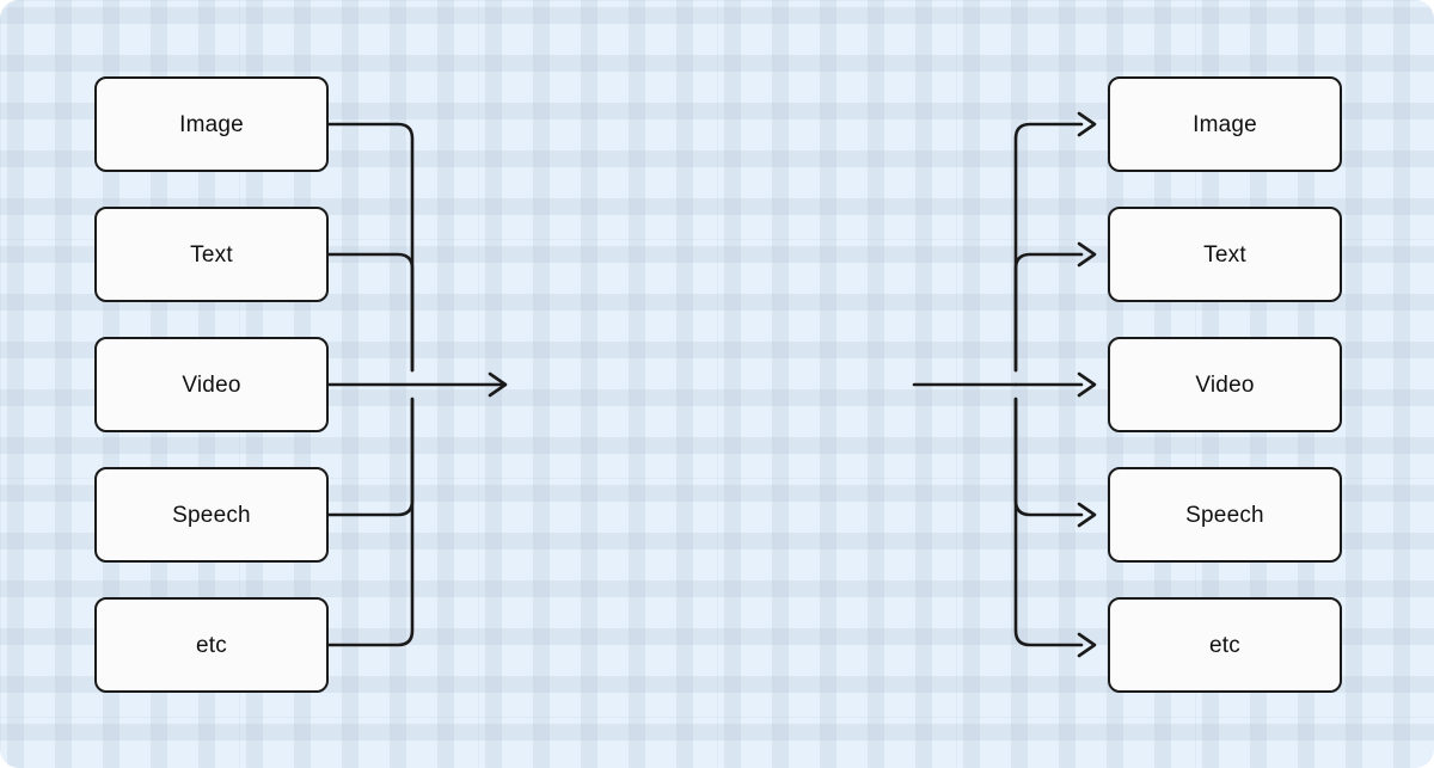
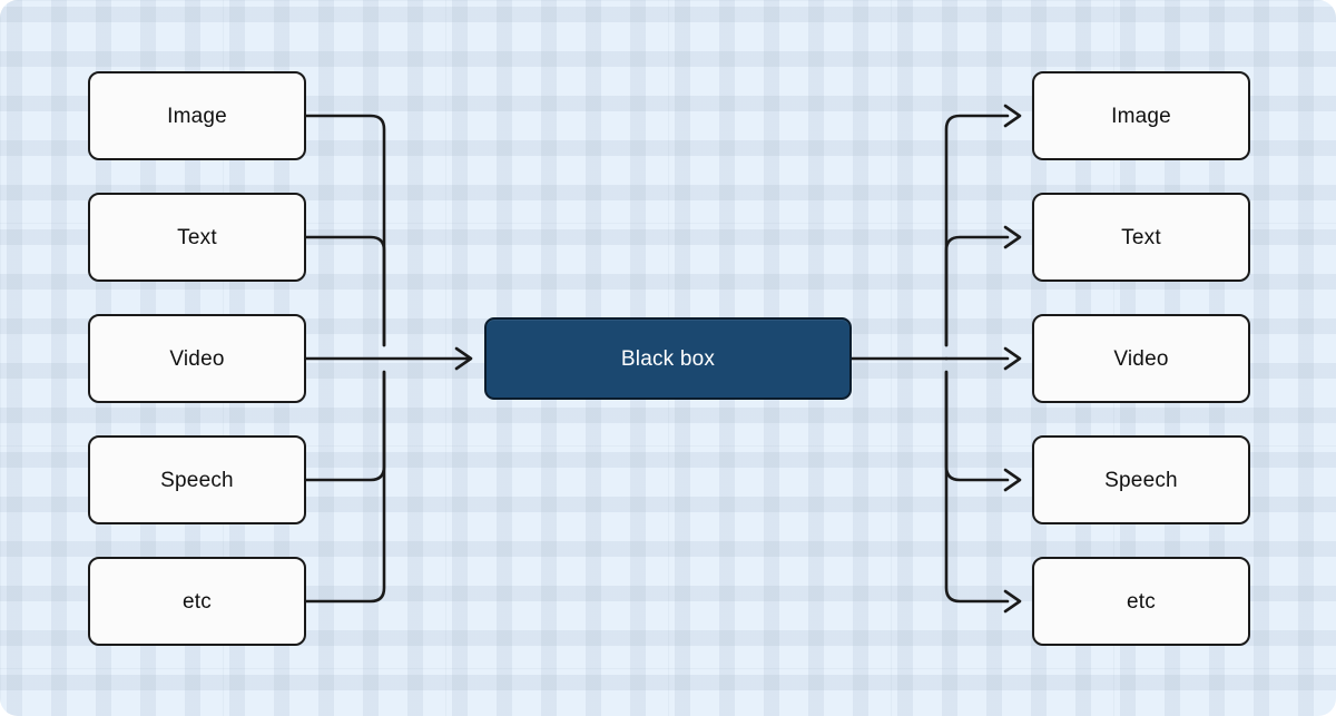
  Image
  Text
  Video
  Speech
  etc
+ Black box
  Image
  Text
  Video
  Speech
  etc
